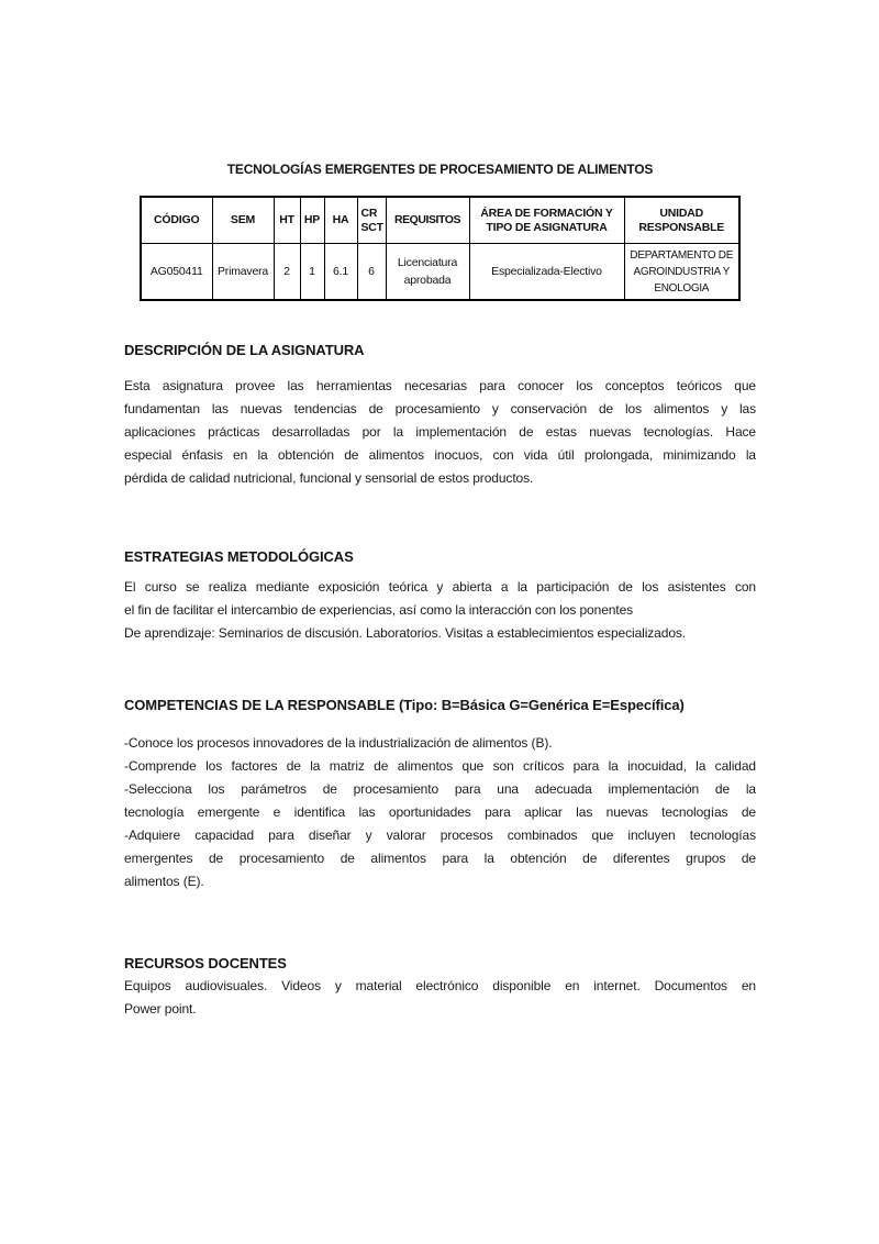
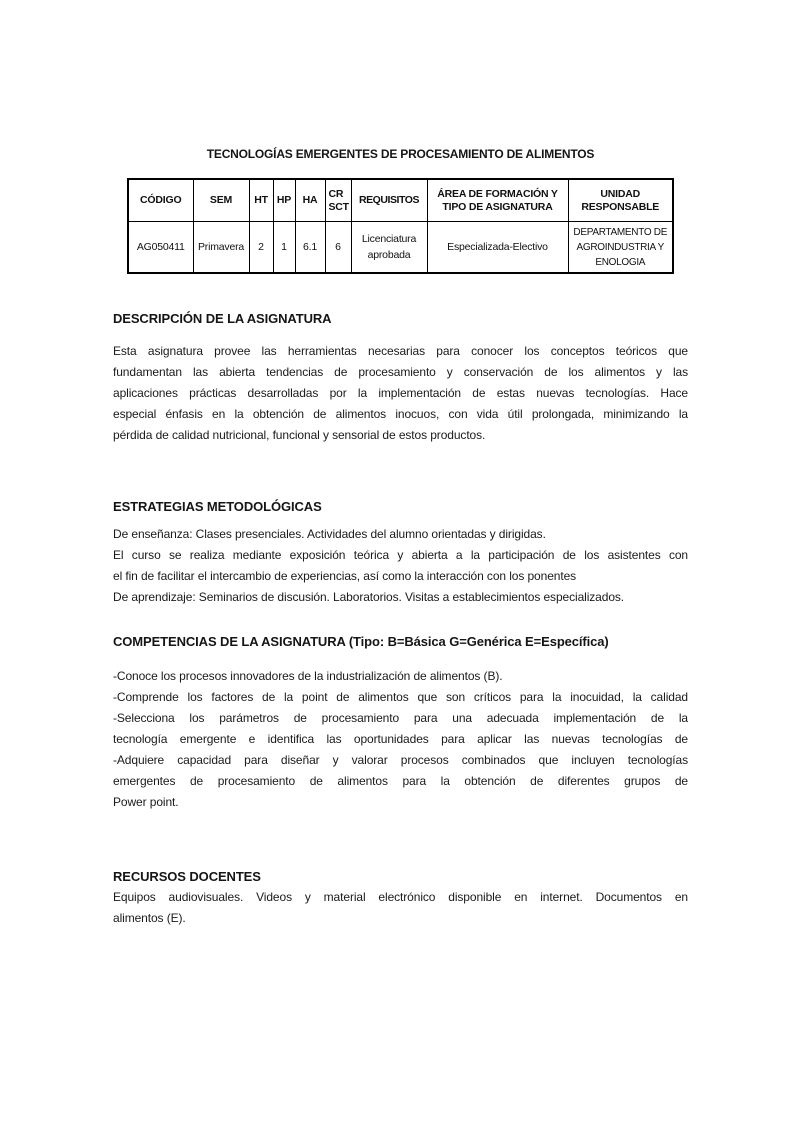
  TECNOLOGÍAS EMERGENTES DE PROCESAMIENTO DE ALIMENTOS
  CÓDIGO	SEM	HT	HP	HA	CR SCT	REQUISITOS	ÁREA DE FORMACIÓN Y TIPO DE ASIGNATURA	UNIDAD RESPONSABLE
  AG050411	Primavera	2	1	6.1	6	Licenciatura aprobada	Especializada-Electivo	DEPARTAMENTO DE AGROINDUSTRIA Y ENOLOGIA
  DESCRIPCIÓN DE LA ASIGNATURA
  Esta asignatura provee las herramientas necesarias para conocer los conceptos teóricos que
- fundamentan las nuevas tendencias de procesamiento y conservación de los alimentos y las
+ fundamentan las abierta tendencias de procesamiento y conservación de los alimentos y las
  aplicaciones prácticas desarrolladas por la implementación de estas nuevas tecnologías. Hace
  especial énfasis en la obtención de alimentos inocuos, con vida útil prolongada, minimizando la
  pérdida de calidad nutricional, funcional y sensorial de estos productos.
  ESTRATEGIAS METODOLÓGICAS
+ De enseñanza: Clases presenciales. Actividades del alumno orientadas y dirigidas.
  El curso se realiza mediante exposición teórica y abierta a la participación de los asistentes con
  el fin de facilitar el intercambio de experiencias, así como la interacción con los ponentes
  De aprendizaje: Seminarios de discusión. Laboratorios. Visitas a establecimientos especializados.
- COMPETENCIAS DE LA RESPONSABLE (Tipo: B=Básica G=Genérica E=Específica)
+ COMPETENCIAS DE LA ASIGNATURA (Tipo: B=Básica G=Genérica E=Específica)
  -Conoce los procesos innovadores de la industrialización de alimentos (B).
- -Comprende los factores de la matriz de alimentos que son críticos para la inocuidad, la calidad
+ -Comprende los factores de la point de alimentos que son críticos para la inocuidad, la calidad
  -Selecciona los parámetros de procesamiento para una adecuada implementación de la
  tecnología emergente e identifica las oportunidades para aplicar las nuevas tecnologías de
  -Adquiere capacidad para diseñar y valorar procesos combinados que incluyen tecnologías
  emergentes de procesamiento de alimentos para la obtención de diferentes grupos de
- alimentos (E).
+ Power point.
  RECURSOS DOCENTES
  Equipos audiovisuales. Videos y material electrónico disponible en internet. Documentos en
- Power point.
+ alimentos (E).
